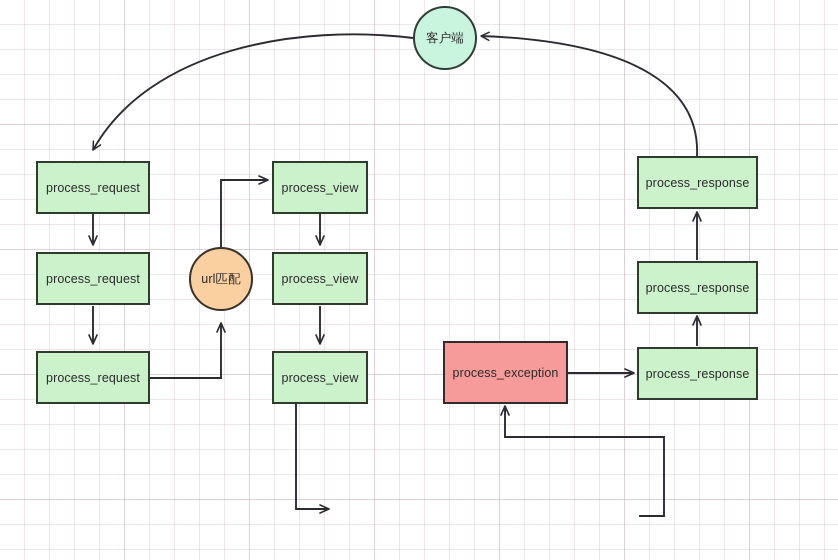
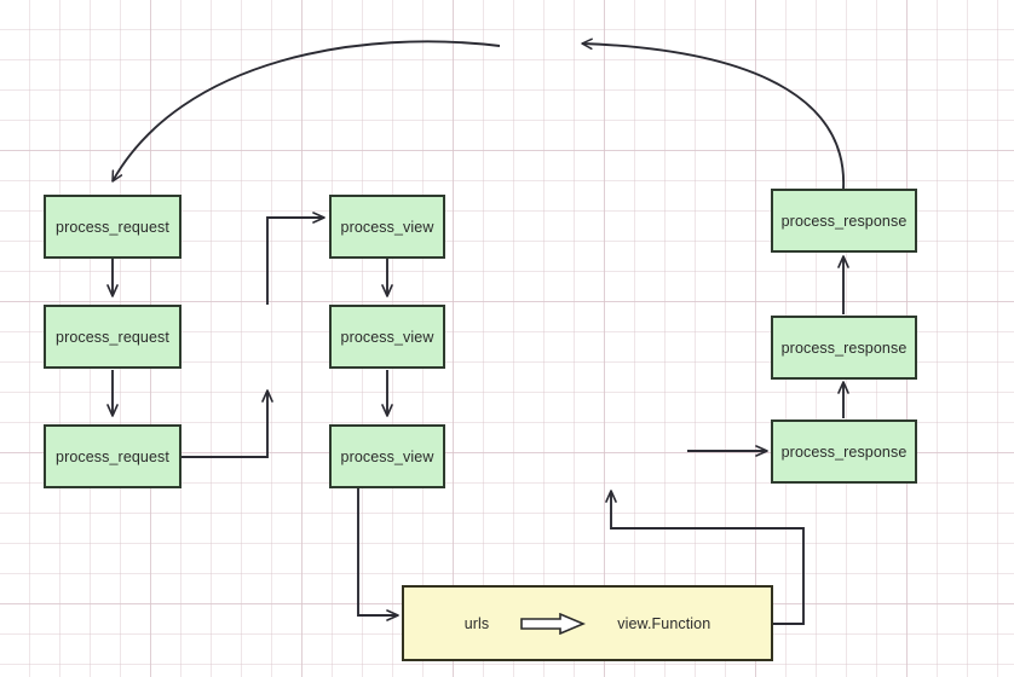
- 客户端
  process_request
  process_request
  process_request
- url匹配
  process_view
  process_view
  process_view
- process_exception
  process_response
  process_response
  process_response
+ urls
+ view.Function
